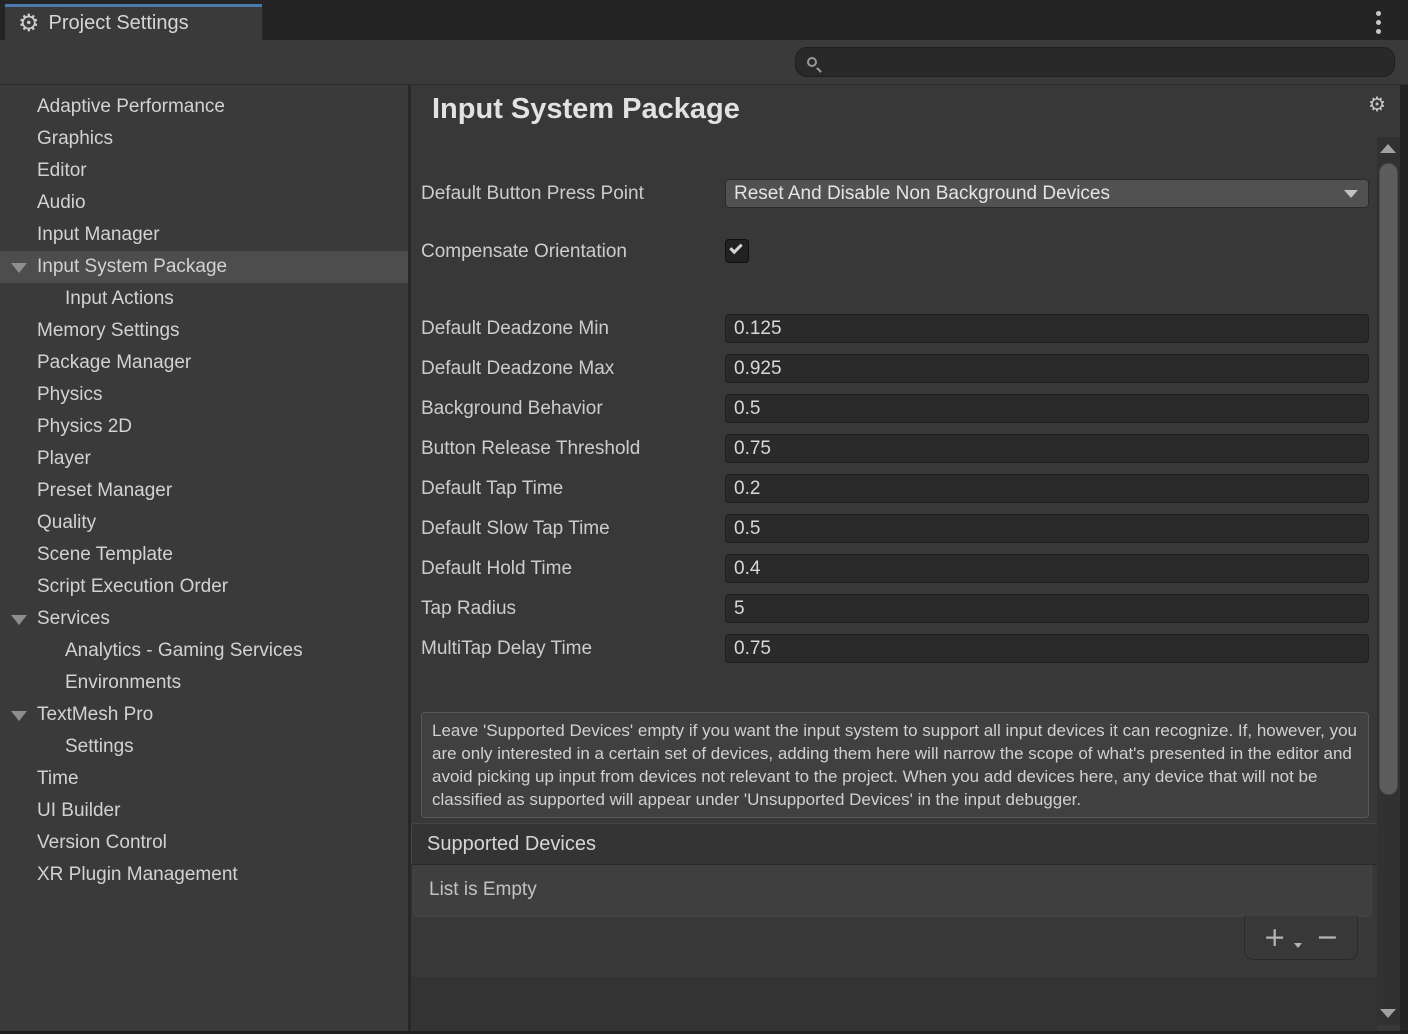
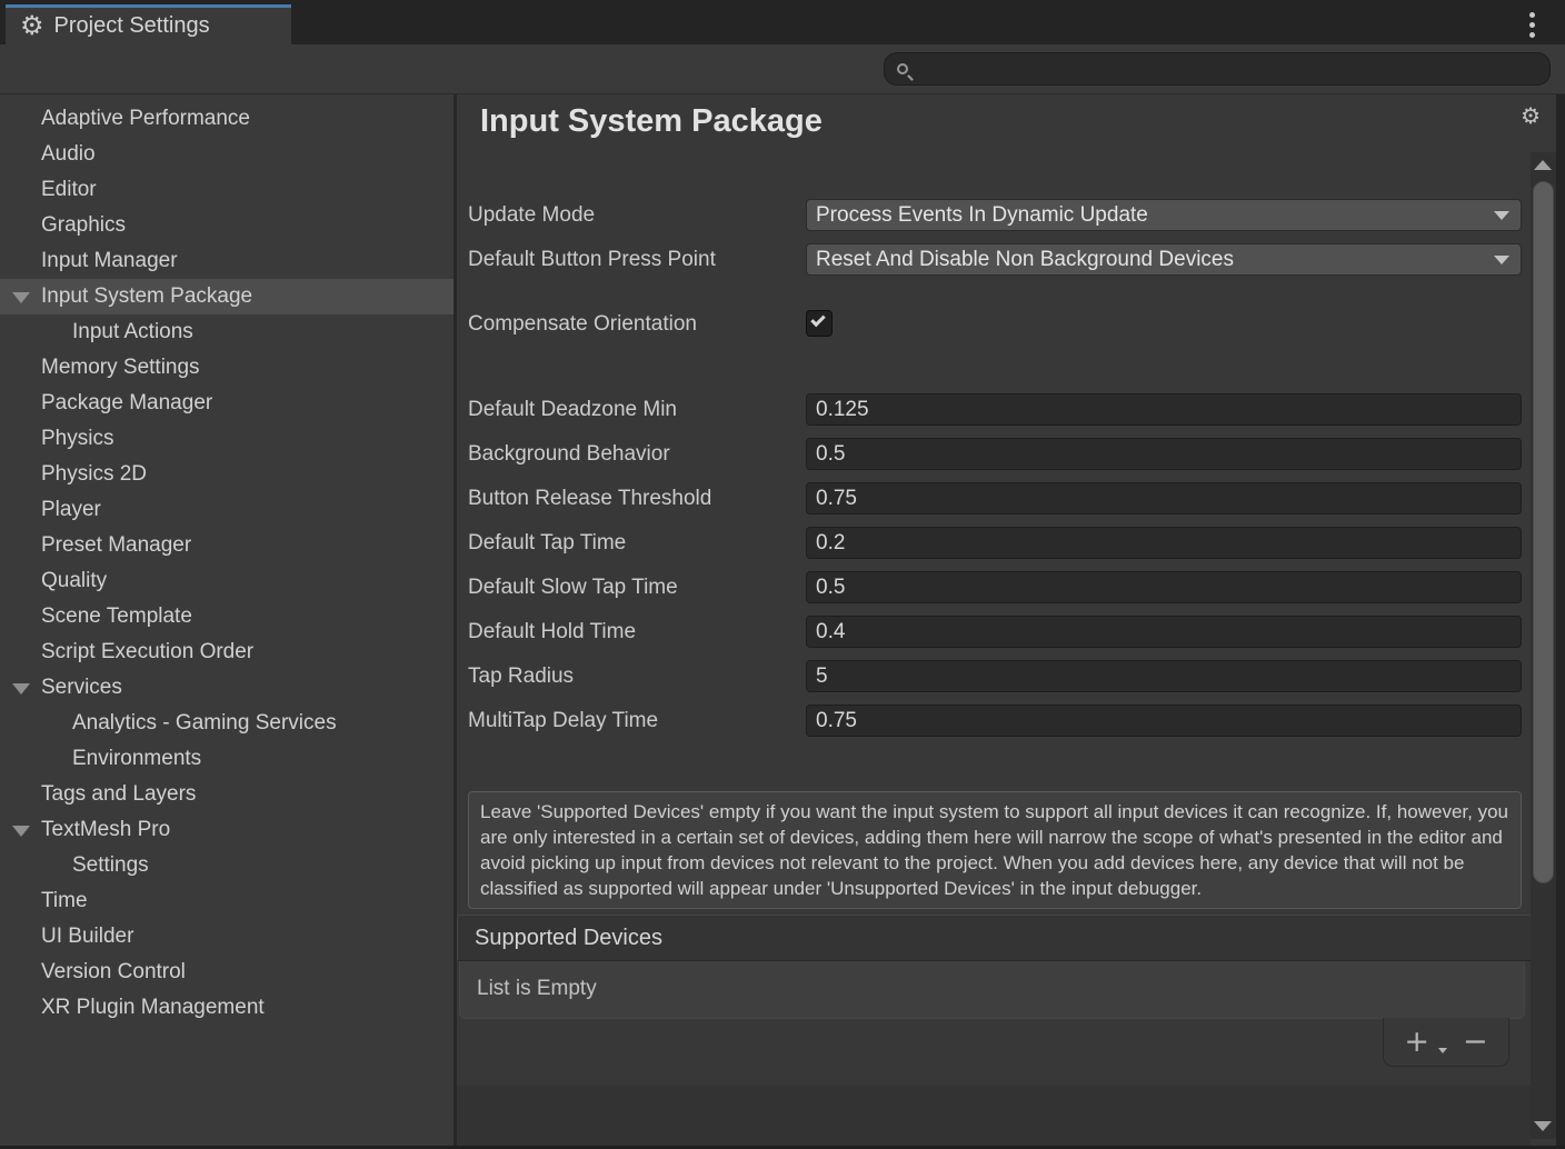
  ⚙
  Project Settings
  Adaptive Performance
- Graphics
+ Audio
  Editor
- Audio
+ Graphics
  Input Manager
  Input System Package
  Input Actions
  Memory Settings
  Package Manager
  Physics
  Physics 2D
  Player
  Preset Manager
  Quality
  Scene Template
  Script Execution Order
  Services
  Analytics - Gaming Services
  Environments
+ Tags and Layers
  TextMesh Pro
  Settings
  Time
  UI Builder
  Version Control
  XR Plugin Management
  Input System Package
  ⚙
+ Update Mode
+ Process Events In Dynamic Update
  Default Button Press Point
  Reset And Disable Non Background Devices
  Compensate Orientation
  Default Deadzone Min
  0.125
- Default Deadzone Max
- 0.925
  Background Behavior
  0.5
  Button Release Threshold
  0.75
  Default Tap Time
  0.2
  Default Slow Tap Time
  0.5
  Default Hold Time
  0.4
  Tap Radius
  5
  MultiTap Delay Time
  0.75
  Leave 'Supported Devices' empty if you want the input system to support all input devices it can recognize. If, however, you are only interested in a certain set of devices, adding them here will narrow the scope of what's presented in the editor and avoid picking up input from devices not relevant to the project. When you add devices here, any device that will not be classified as supported will appear under 'Unsupported Devices' in the input debugger.
  Supported Devices
  List is Empty
  +
  −
